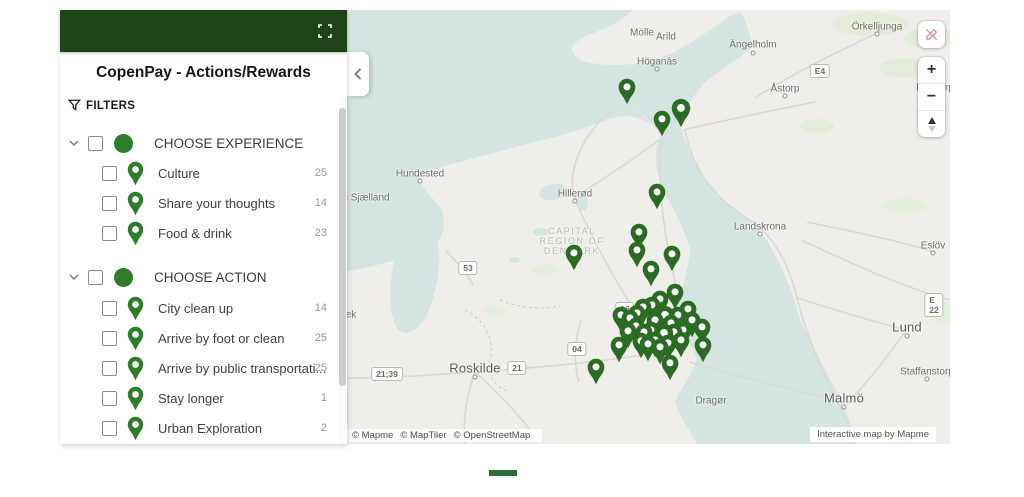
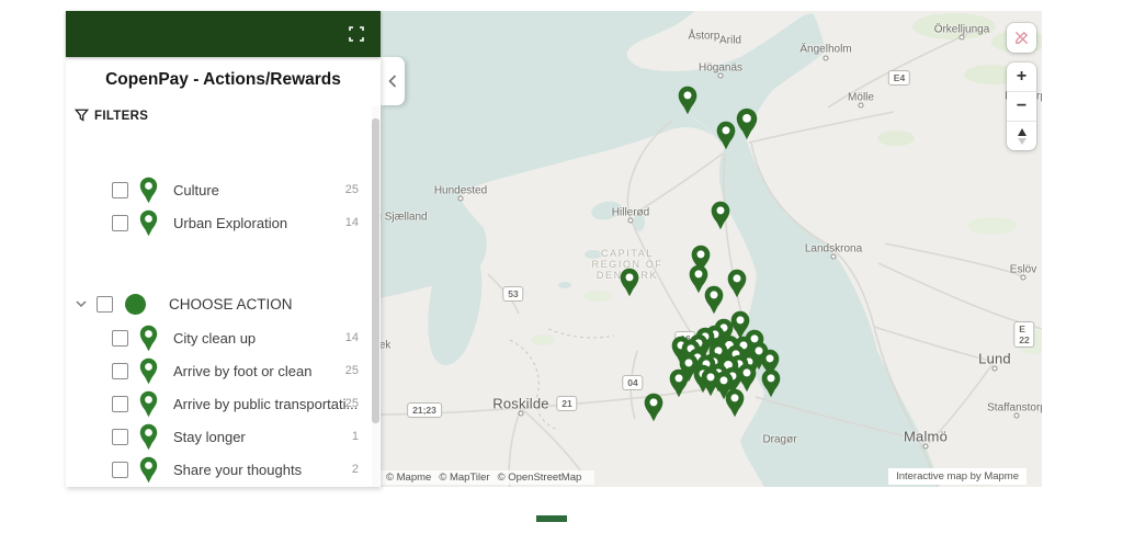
- Mölle
+ Åstorp
  Arild
  Ängelholm
  Örkelljunga
  Höganäs
- Åstorp
+ Mölle
  Hundested
  Sjælland
  Hillerød
  CAPITAL
  REGION OF
  DENRK
  Landskrona
  Eslöv
  ek
  Lund
  Roskilde
  Staffanstor
  Malmö
  Dragør
  E4
  E 22
  53
- 21;39
+ 21;23
  21
  04
  +
  −
  © Mapme © MapTiler © OpenStreetMap
  Interactive map by Mapme
  CopenPay - Actions/Rewards
  FILTERS
- CHOOSE EXPERIENCE
  Culture
  25
- Share your thoughts
+ Urban Exploration
  14
- Food & drink
- 23
  CHOOSE ACTION
  City clean up
  14
  Arrive by foot or clean
  25
  Arrive by public transportati...
  25
  Stay longer
  1
- Urban Exploration
+ Share your thoughts
  2
